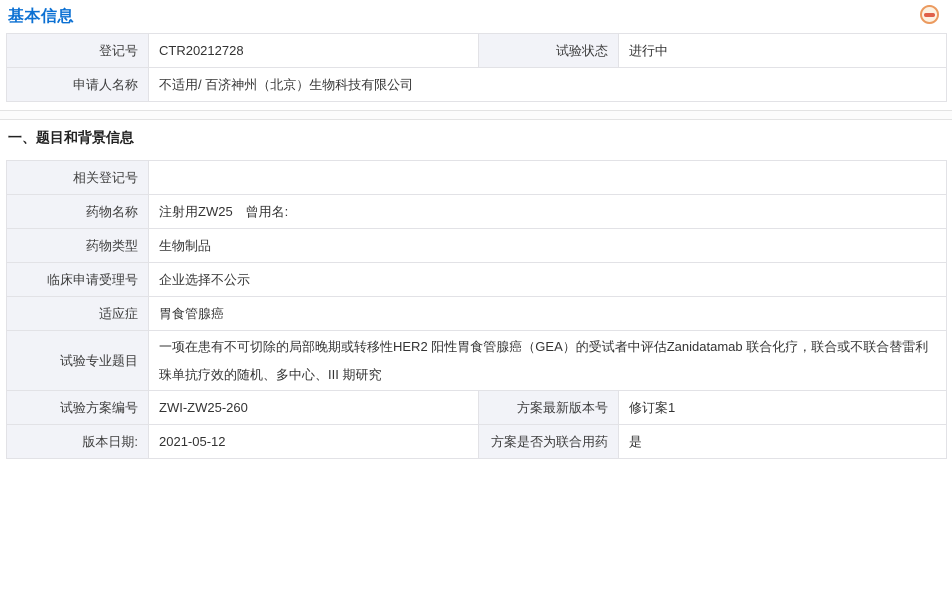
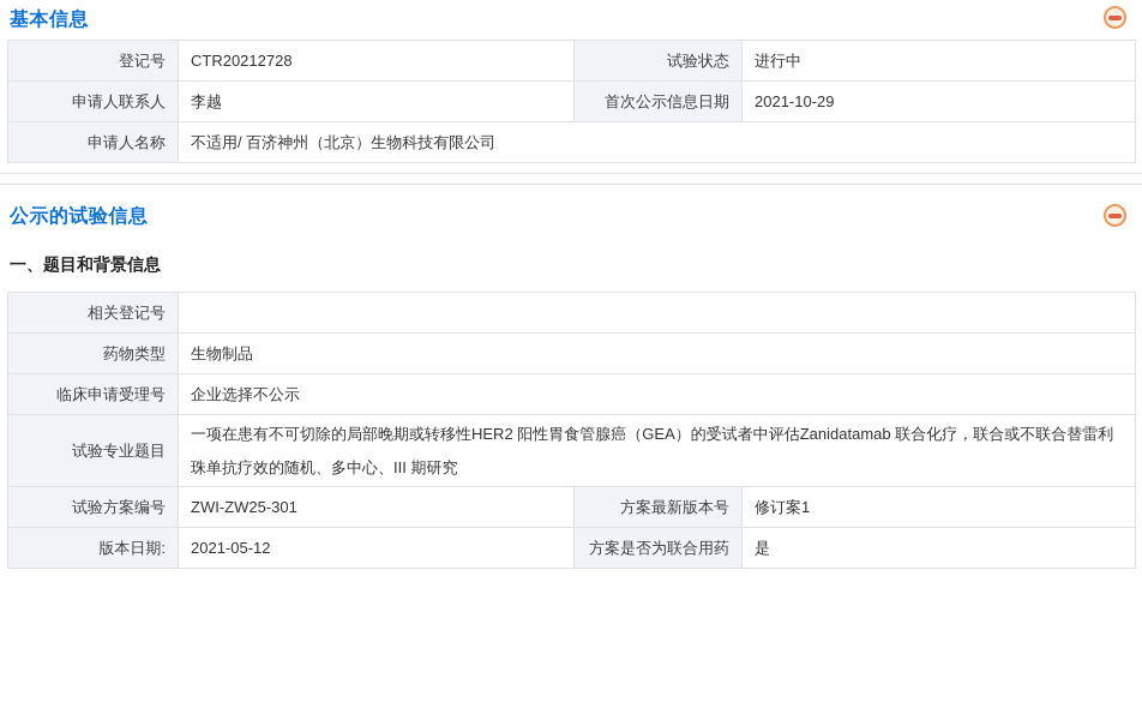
  基本信息
  登记号	CTR20212728	试验状态	进行中
+ 申请人联系人	李越	首次公示信息日期	2021-10-29
  申请人名称	不适用/ 百济神州（北京）生物科技有限公司
+ 公示的试验信息
  一、题目和背景信息
  相关登记号
- 药物名称	注射用ZW25 曾用名:
  药物类型	生物制品
  临床申请受理号	企业选择不公示
- 适应症	胃食管腺癌
  试验专业题目	一项在患有不可切除的局部晚期或转移性HER2 阳性胃食管腺癌（GEA）的受试者中评估Zanidatamab 联合化疗，联合或不联合替雷利珠单抗疗效的随机、多中心、III 期研究
- 试验方案编号	ZWI-ZW25-260	方案最新版本号	修订案1
+ 试验方案编号	ZWI-ZW25-301	方案最新版本号	修订案1
  版本日期:	2021-05-12	方案是否为联合用药	是
